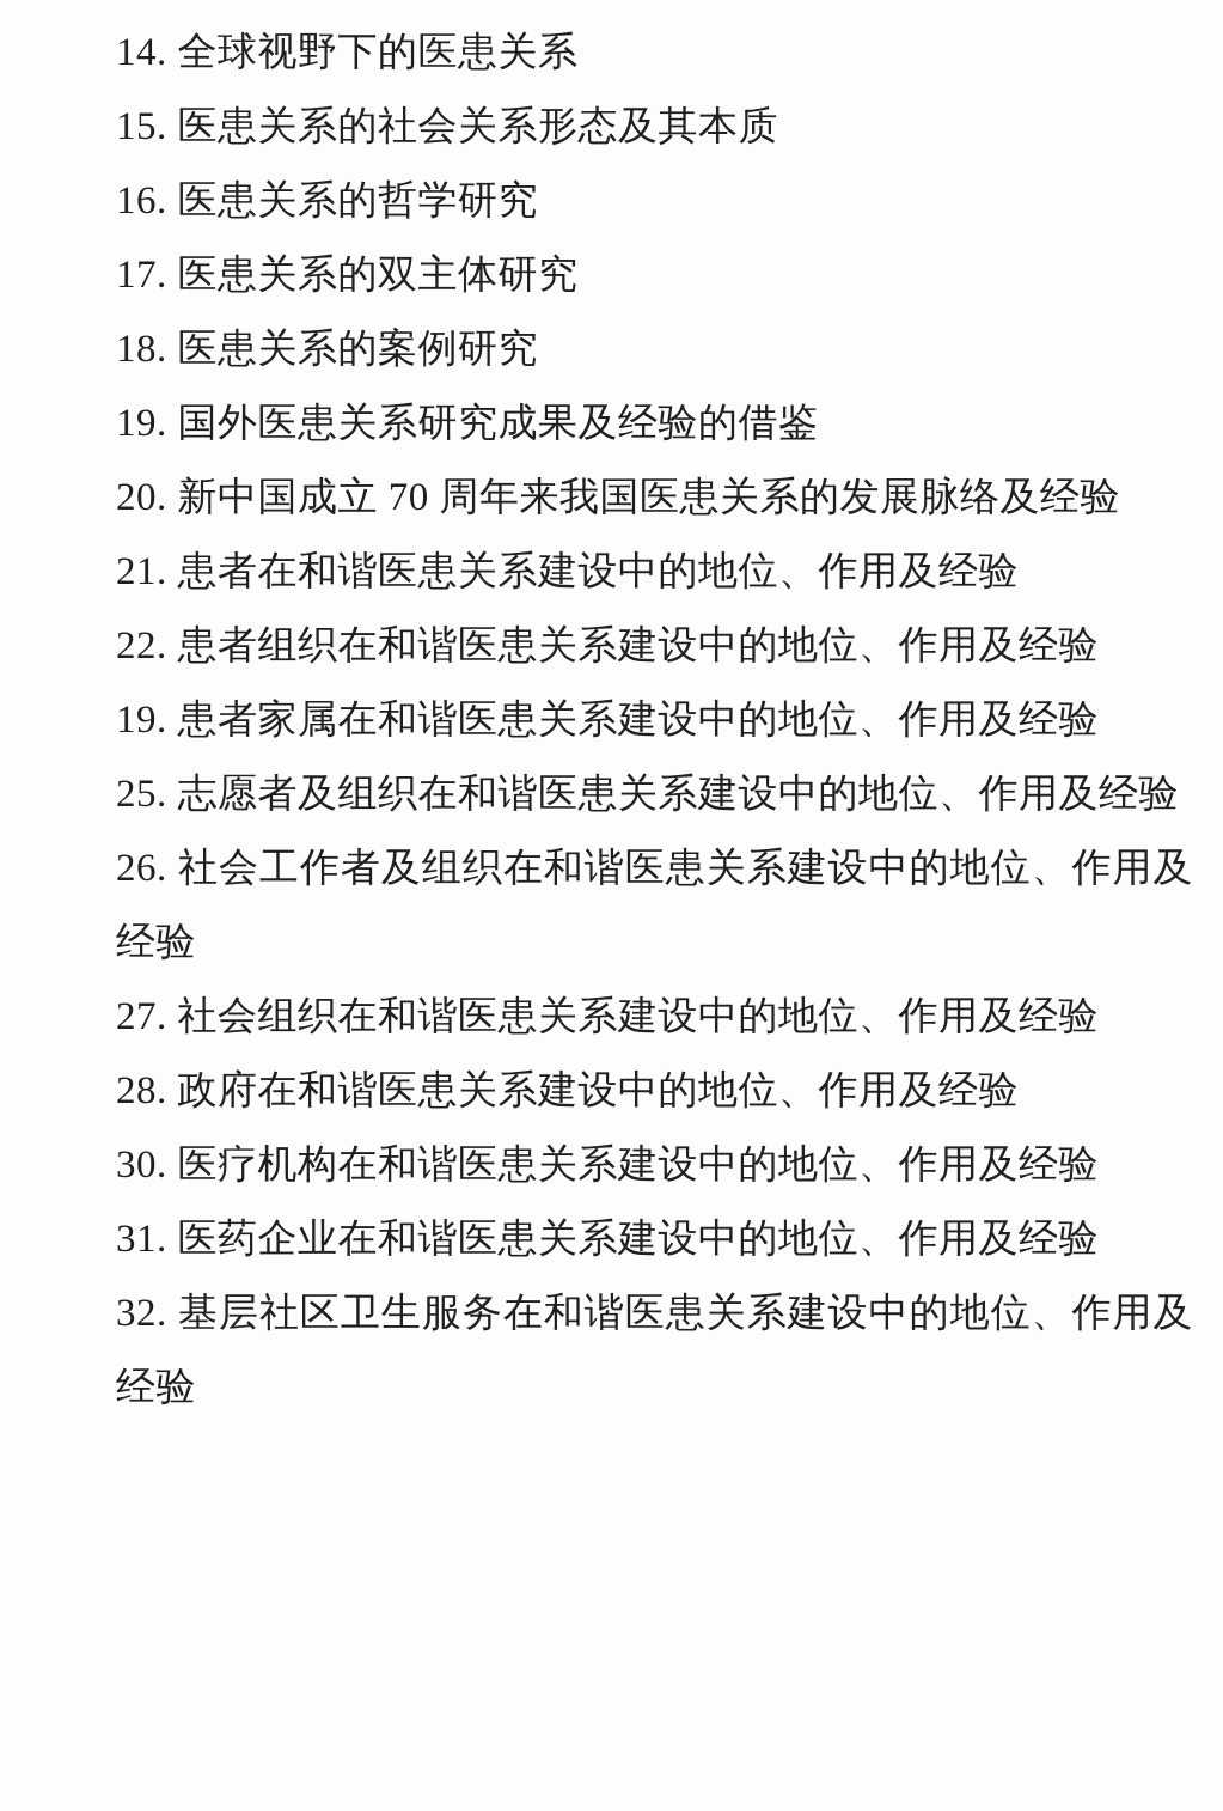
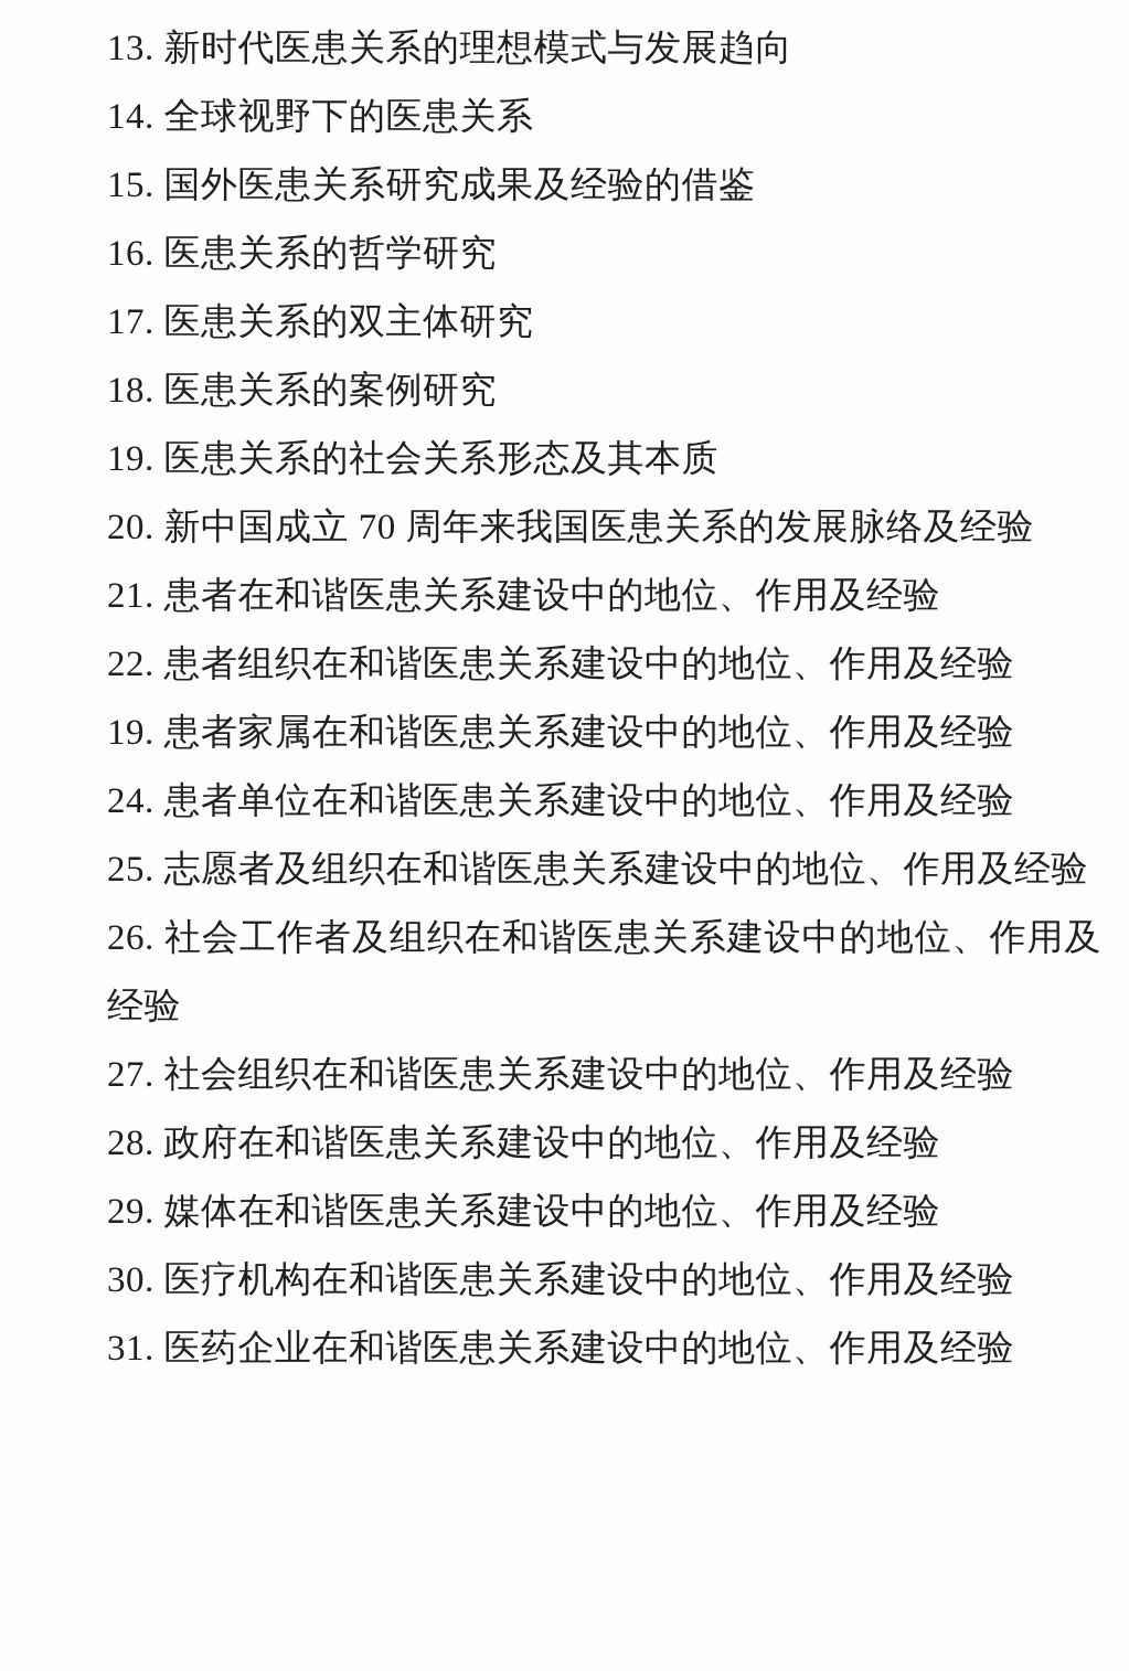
+ 13. 新时代医患关系的理想模式与发展趋向
  14. 全球视野下的医患关系
- 15. 医患关系的社会关系形态及其本质
+ 15. 国外医患关系研究成果及经验的借鉴
  16. 医患关系的哲学研究
  17. 医患关系的双主体研究
  18. 医患关系的案例研究
- 19. 国外医患关系研究成果及经验的借鉴
+ 19. 医患关系的社会关系形态及其本质
  20. 新中国成立 70 周年来我国医患关系的发展脉络及经验
  21. 患者在和谐医患关系建设中的地位、作用及经验
  22. 患者组织在和谐医患关系建设中的地位、作用及经验
  19. 患者家属在和谐医患关系建设中的地位、作用及经验
+ 24. 患者单位在和谐医患关系建设中的地位、作用及经验
  25. 志愿者及组织在和谐医患关系建设中的地位、作用及经验
  26. 社会工作者及组织在和谐医患关系建设中的地位、作用及经验
  27. 社会组织在和谐医患关系建设中的地位、作用及经验
  28. 政府在和谐医患关系建设中的地位、作用及经验
+ 29. 媒体在和谐医患关系建设中的地位、作用及经验
  30. 医疗机构在和谐医患关系建设中的地位、作用及经验
  31. 医药企业在和谐医患关系建设中的地位、作用及经验
- 32. 基层社区卫生服务在和谐医患关系建设中的地位、作用及经验
